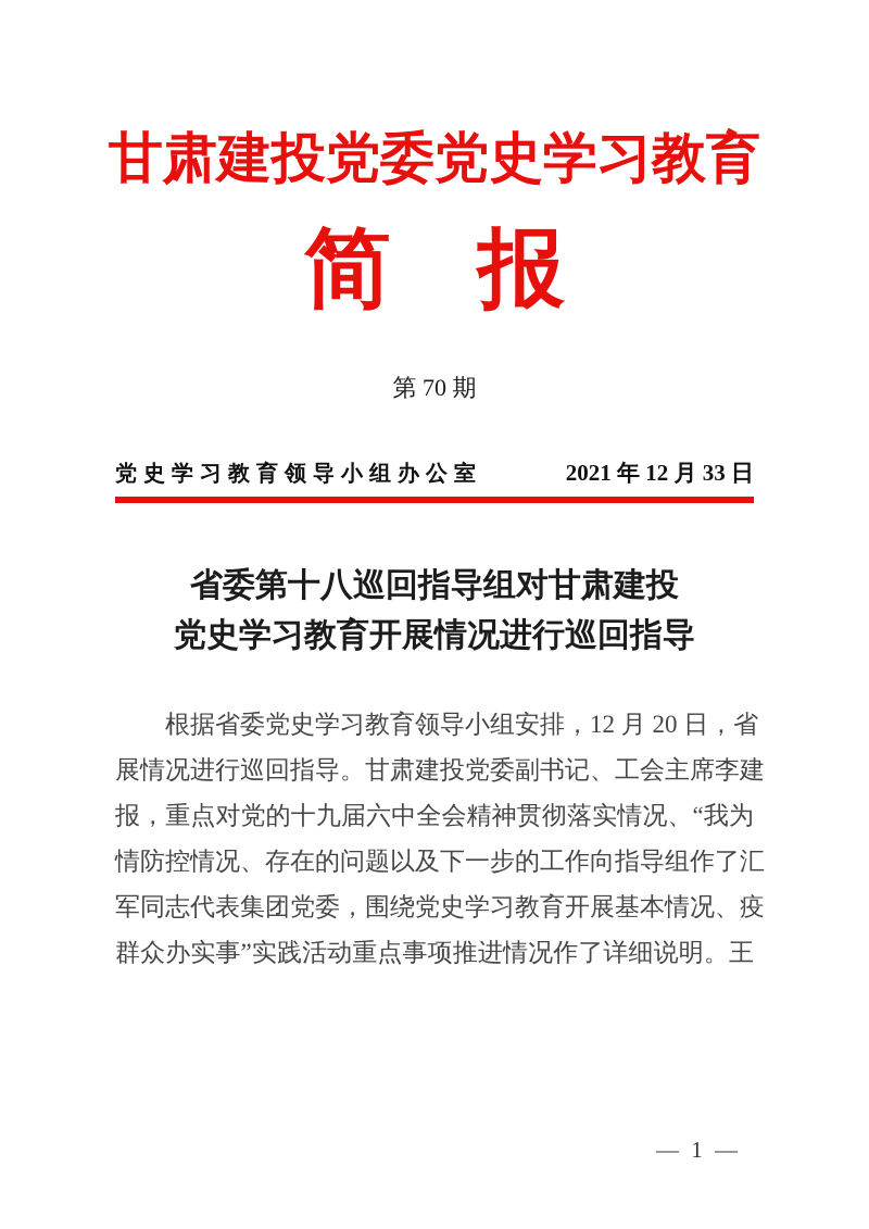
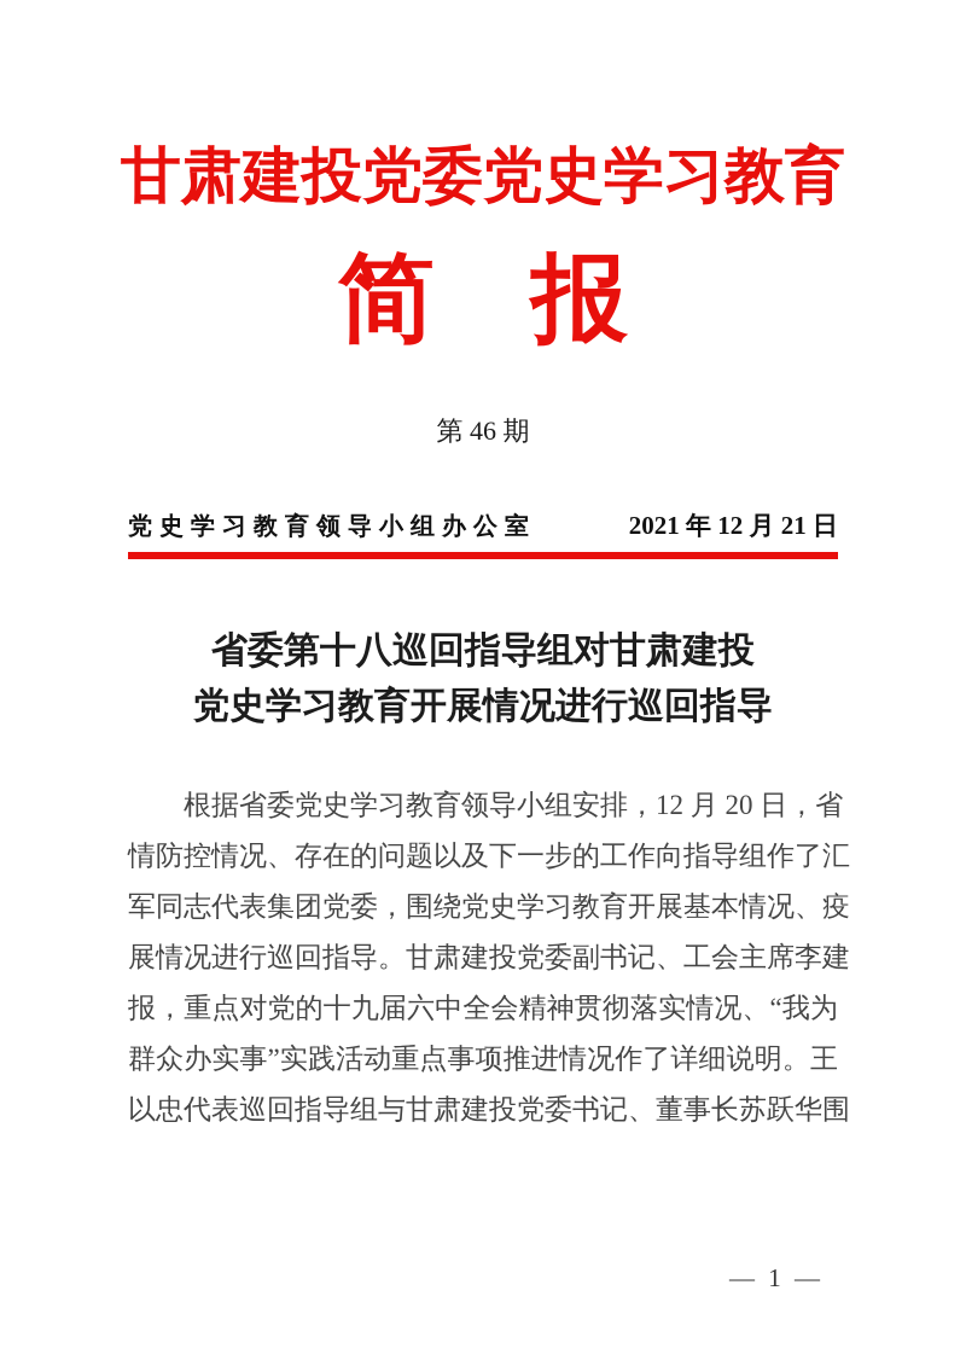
  甘肃建投党委党史学习教育
  简 报
- 第 70 期
+ 第 46 期
  党史学习教育领导小组办公室
- 2021 年 12 月 33 日
+ 2021 年 12 月 21 日
  省委第十八巡回指导组对甘肃建投
  党史学习教育开展情况进行巡回指导
  根据省委党史学习教育领导小组安排，12 月 20 日，省
- 展情况进行巡回指导。甘肃建投党委副书记、工会主席李建
+ 情防控情况、存在的问题以及下一步的工作向指导组作了汇
- 报，重点对党的十九届六中全会精神贯彻落实情况、“我为
+ 军同志代表集团党委，围绕党史学习教育开展基本情况、疫
- 情防控情况、存在的问题以及下一步的工作向指导组作了汇
+ 展情况进行巡回指导。甘肃建投党委副书记、工会主席李建
- 军同志代表集团党委，围绕党史学习教育开展基本情况、疫
+ 报，重点对党的十九届六中全会精神贯彻落实情况、“我为
  群众办实事”实践活动重点事项推进情况作了详细说明。王
+ 以忠代表巡回指导组与甘肃建投党委书记、董事长苏跃华围
  — 1 —
